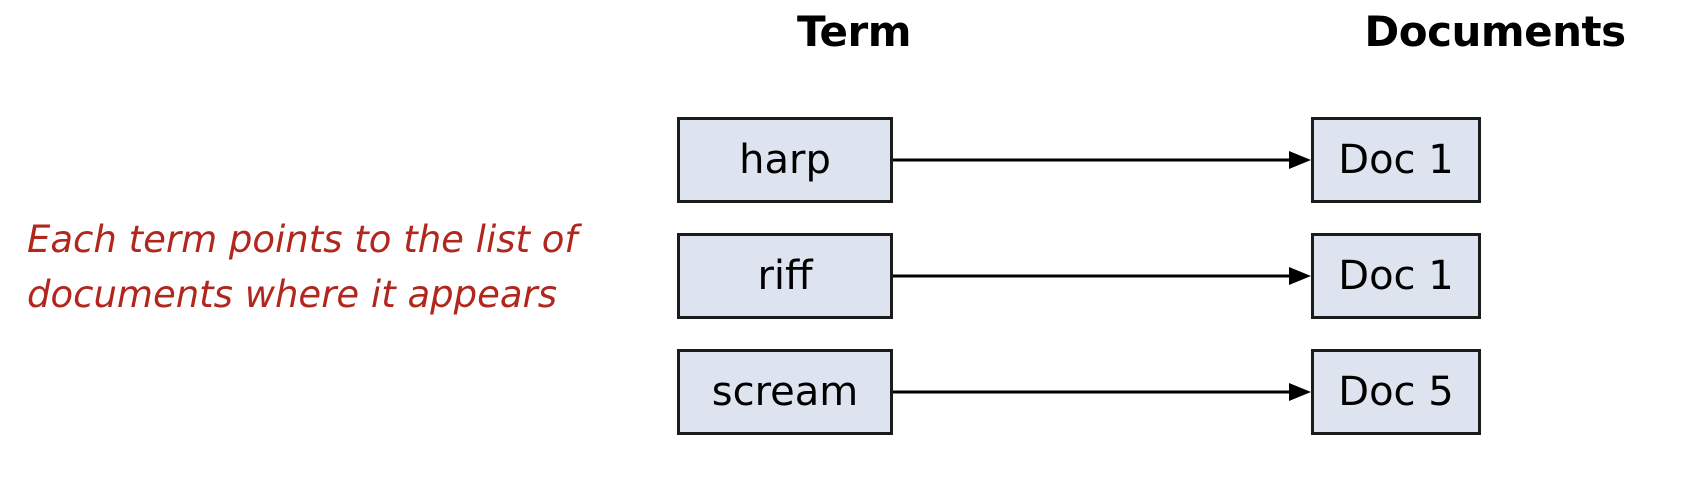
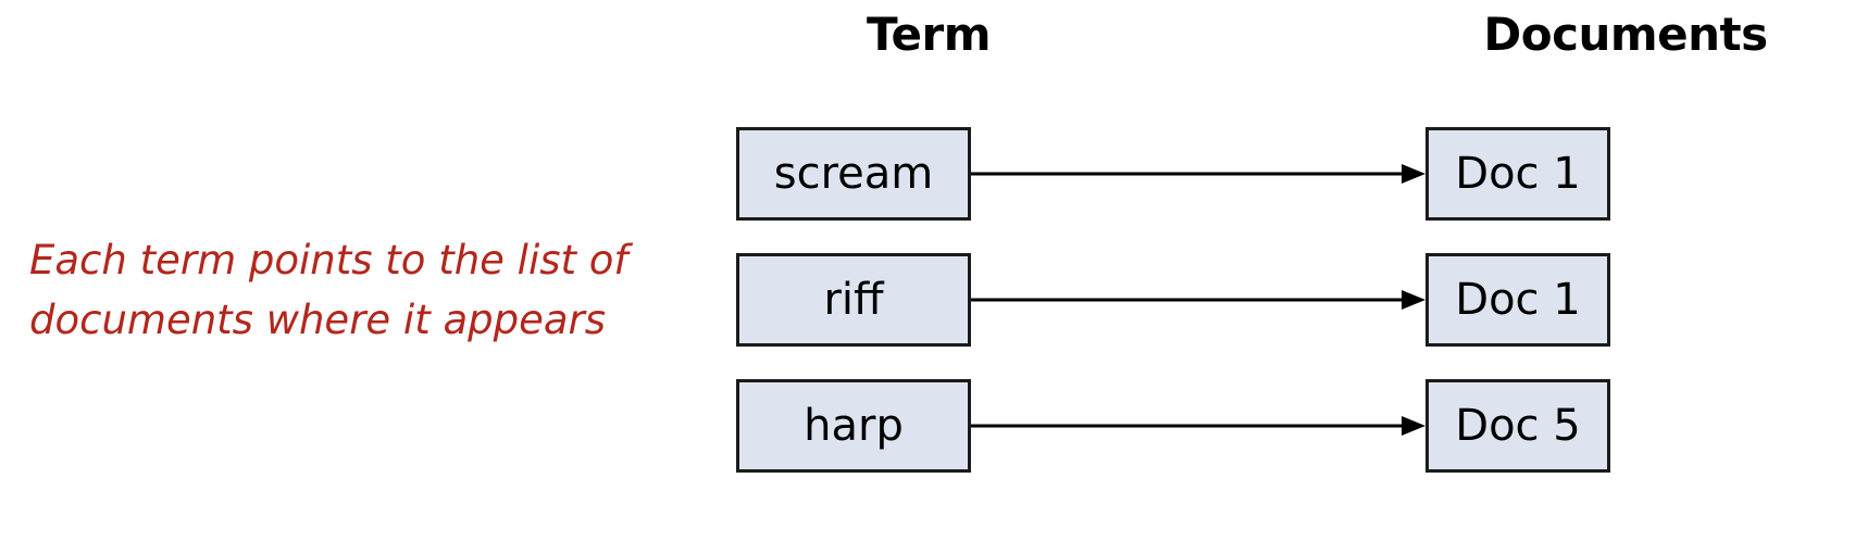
  Term
  Documents
  Each term points to the list of
  documents where it appears
- harp
+ scream
  Doc 1
  riff
  Doc 1
- scream
+ harp
  Doc 5
